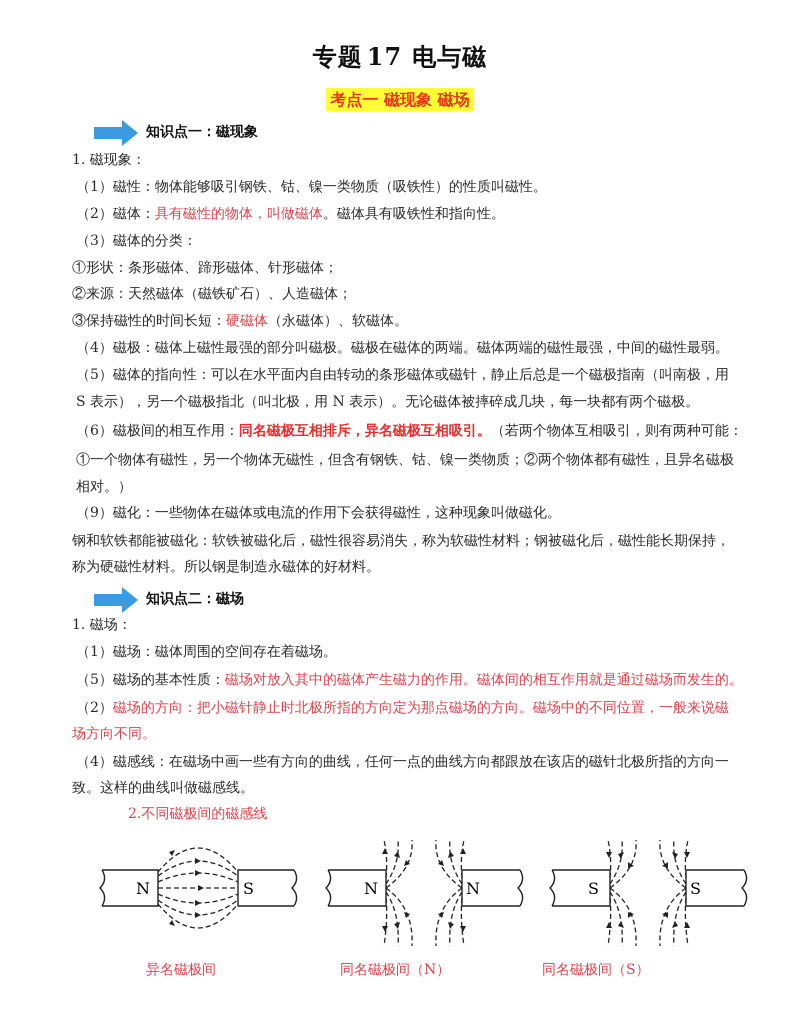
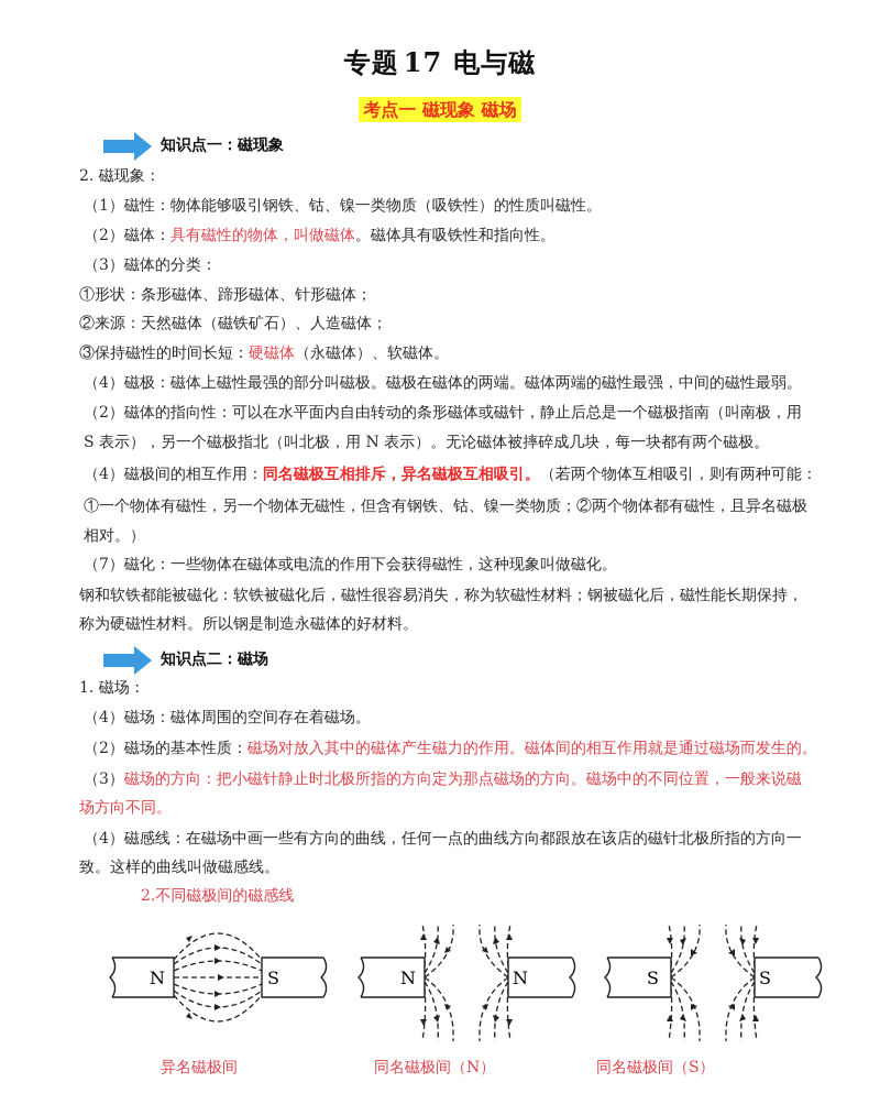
  专题 17 电与磁
  考点一 磁现象 磁场
  知识点一：磁现象
- 1. 磁现象：
+ 2. 磁现象：
  （1）磁性：物体能够吸引钢铁、钴、镍一类物质（吸铁性）的性质叫磁性。
  （2）磁体：具有磁性的物体，叫做磁体。磁体具有吸铁性和指向性。
  （3）磁体的分类：
  ①形状：条形磁体、蹄形磁体、针形磁体；
  ②来源：天然磁体（磁铁矿石）、人造磁体；
  ③保持磁性的时间长短：硬磁体（永磁体）、软磁体。
  （4）磁极：磁体上磁性最强的部分叫磁极。磁极在磁体的两端。磁体两端的磁性最强，中间的磁性最弱。
- （5）磁体的指向性：可以在水平面内自由转动的条形磁体或磁针，静止后总是一个磁极指南（叫南极，用
+ （2）磁体的指向性：可以在水平面内自由转动的条形磁体或磁针，静止后总是一个磁极指南（叫南极，用
  S 表示），另一个磁极指北（叫北极，用 N 表示）。无论磁体被摔碎成几块，每一块都有两个磁极。
- （6）磁极间的相互作用：同名磁极互相排斥，异名磁极互相吸引。（若两个物体互相吸引，则有两种可能：
+ （4）磁极间的相互作用：同名磁极互相排斥，异名磁极互相吸引。（若两个物体互相吸引，则有两种可能：
  ①一个物体有磁性，另一个物体无磁性，但含有钢铁、钴、镍一类物质；②两个物体都有磁性，且异名磁极
  相对。）
- （9）磁化：一些物体在磁体或电流的作用下会获得磁性，这种现象叫做磁化。
+ （7）磁化：一些物体在磁体或电流的作用下会获得磁性，这种现象叫做磁化。
  钢和软铁都能被磁化：软铁被磁化后，磁性很容易消失，称为软磁性材料；钢被磁化后，磁性能长期保持，
  称为硬磁性材料。所以钢是制造永磁体的好材料。
  知识点二：磁场
  1. 磁场：
- （1）磁场：磁体周围的空间存在着磁场。
+ （4）磁场：磁体周围的空间存在着磁场。
- （5）磁场的基本性质：磁场对放入其中的磁体产生磁力的作用。磁体间的相互作用就是通过磁场而发生的。
+ （2）磁场的基本性质：磁场对放入其中的磁体产生磁力的作用。磁体间的相互作用就是通过磁场而发生的。
- （2）磁场的方向：把小磁针静止时北极所指的方向定为那点磁场的方向。磁场中的不同位置，一般来说磁
+ （3）磁场的方向：把小磁针静止时北极所指的方向定为那点磁场的方向。磁场中的不同位置，一般来说磁
  场方向不同。
  （4）磁感线：在磁场中画一些有方向的曲线，任何一点的曲线方向都跟放在该店的磁针北极所指的方向一
  致。这样的曲线叫做磁感线。
  2.不同磁极间的磁感线
  N
  S
  N
  N
  S
  S
  异名磁极间
  同名磁极间（N）
  同名磁极间（S）
